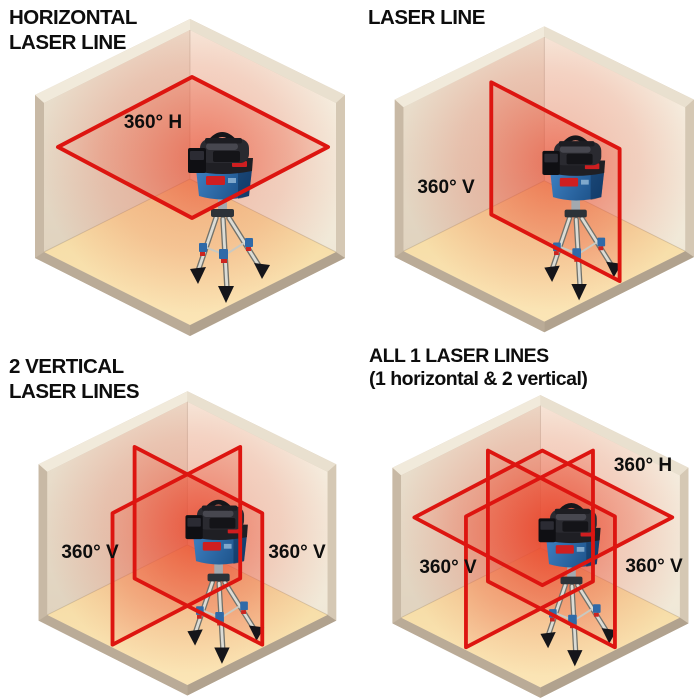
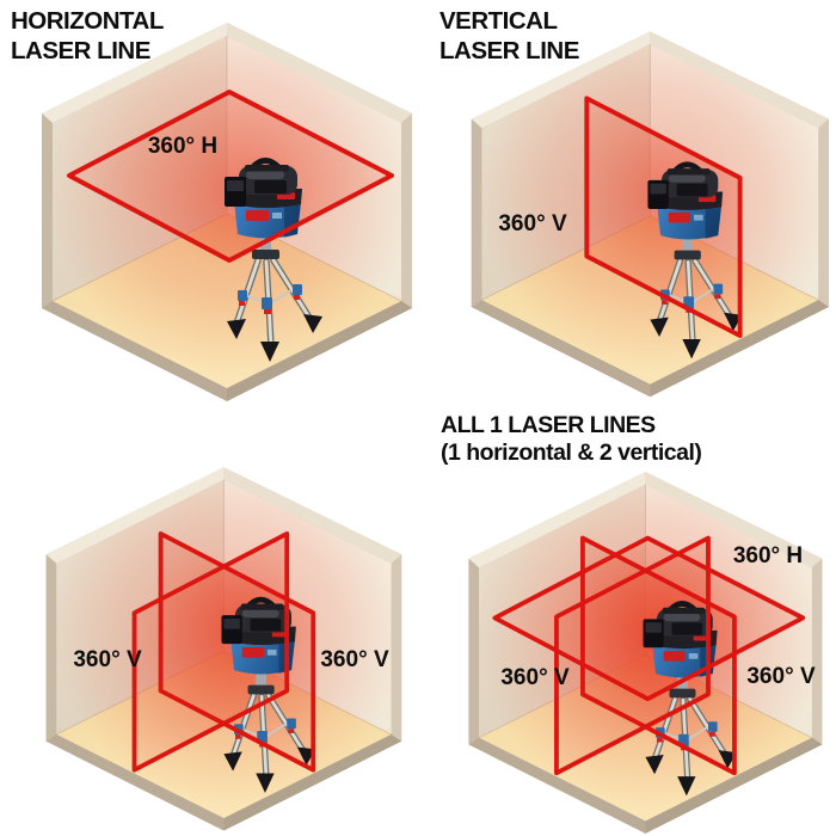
  HORIZONTAL
  LASER LINE
+ VERTICAL
  LASER LINE
- 2 VERTICAL
- LASER LINES
  ALL 1 LASER LINES
  (1 horizontal & 2 vertical)
  360° H
  360° V
  360° V
  360° V
  360° H
  360° V
  360° V
